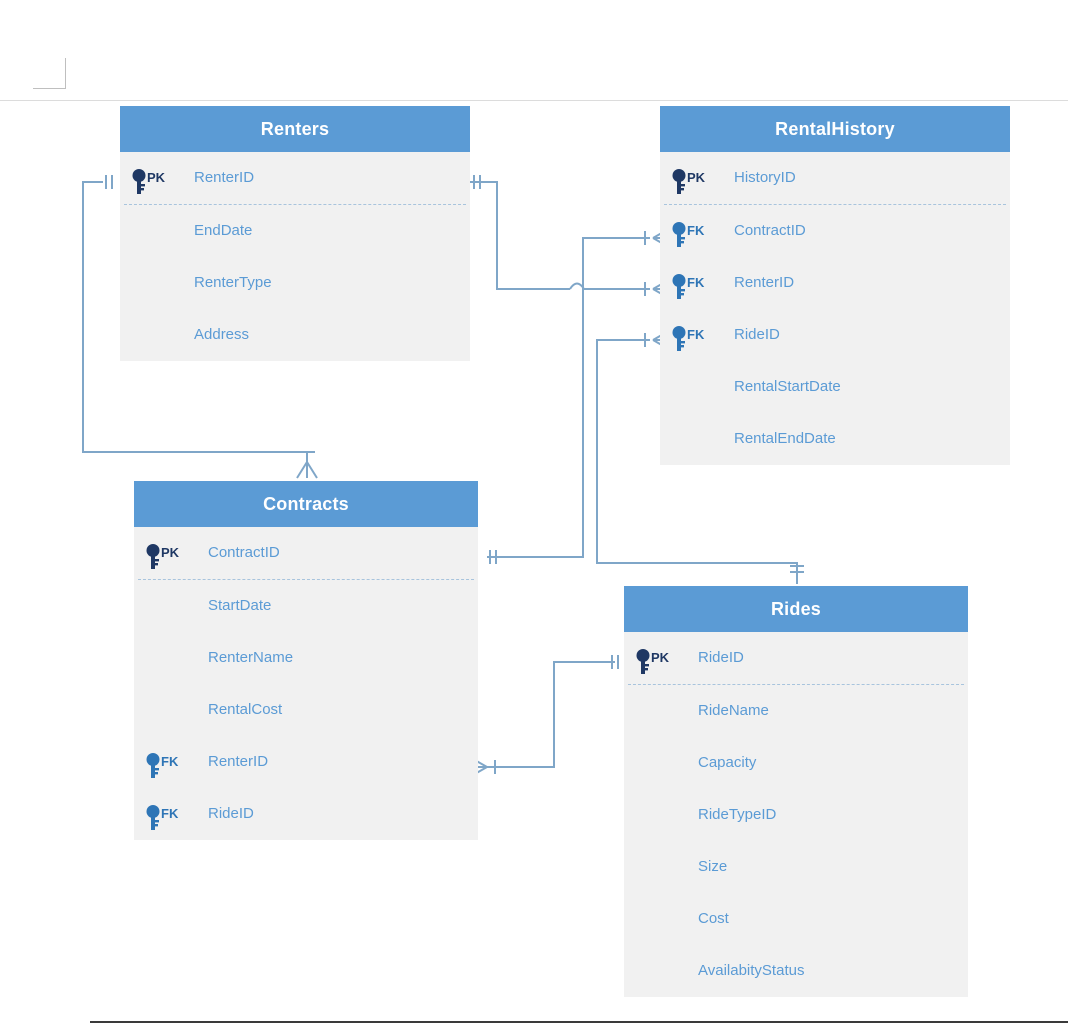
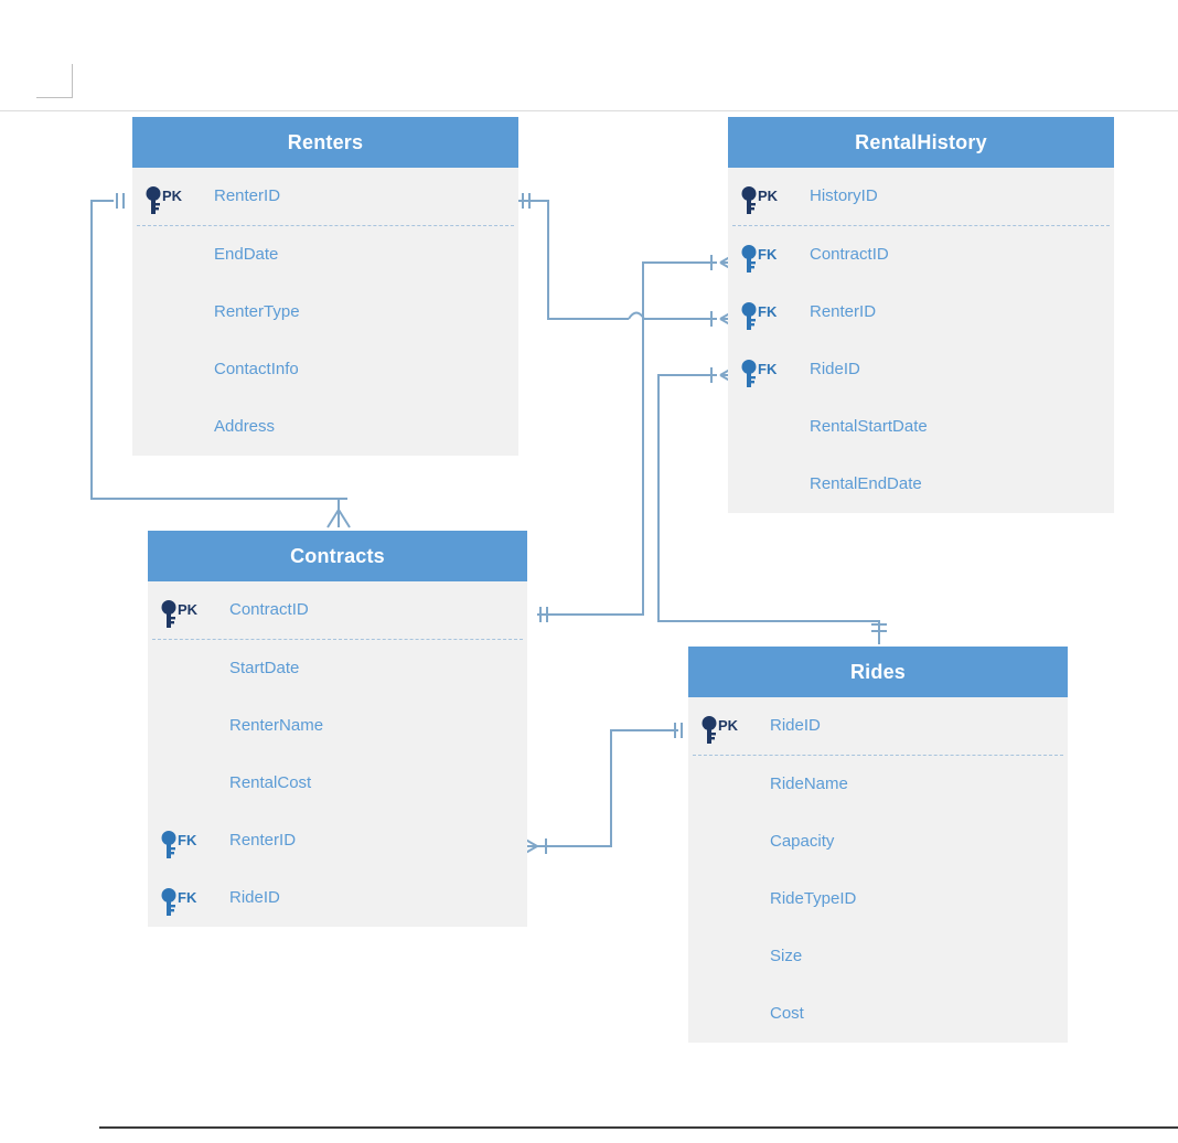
  Renters
  PK
  RenterID
  EndDate
  RenterType
+ ContactInfo
  Address
  RentalHistory
  PK
  HistoryID
  FK
  ContractID
  FK
  RenterID
  FK
  RideID
  RentalStartDate
  RentalEndDate
  Contracts
  PK
  ContractID
  StartDate
  RenterName
  RentalCost
  FK
  RenterID
  FK
  RideID
  Rides
  PK
  RideID
  RideName
  Capacity
  RideTypeID
  Size
  Cost
- AvailabityStatus
